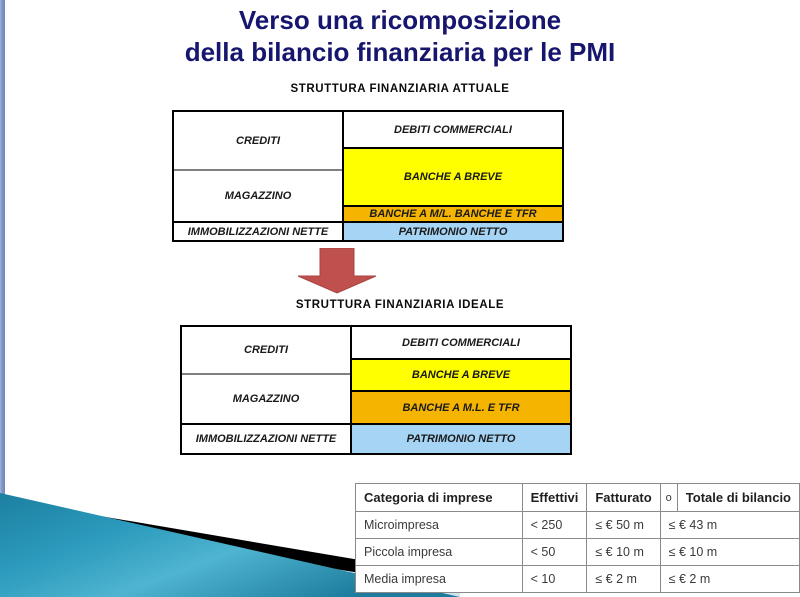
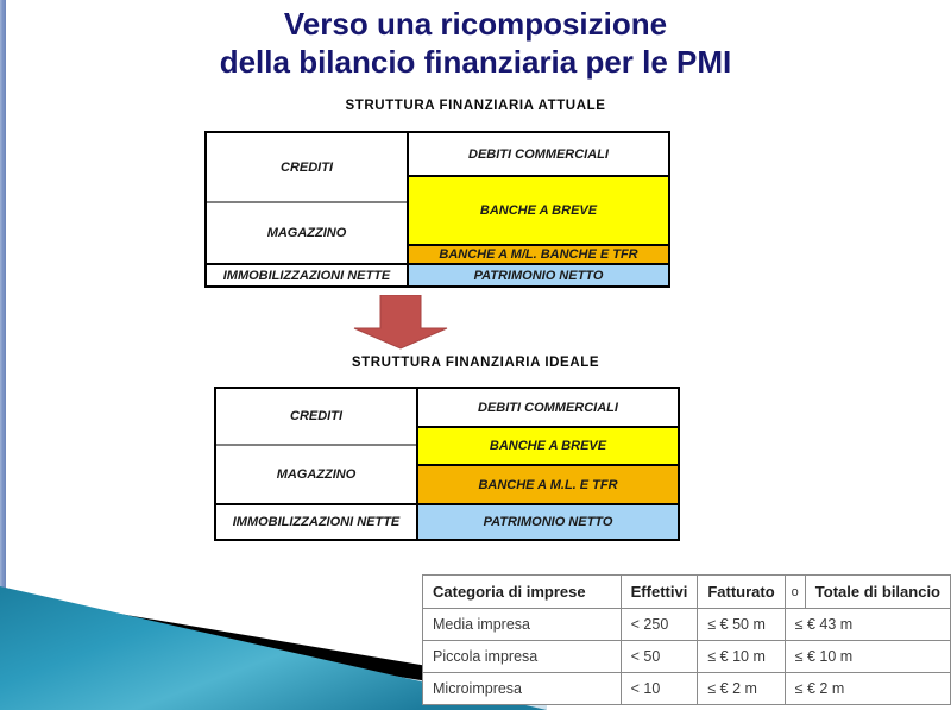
  Verso una ricomposizione
  della bilancio finanziaria per le PMI
  STRUTTURA FINANZIARIA ATTUALE
  CREDITI
  MAGAZZINO
  IMMOBILIZZAZIONI NETTE
  DEBITI COMMERCIALI
  BANCHE A BREVE
  BANCHE A M/L. BANCHE E TFR
  PATRIMONIO NETTO
  STRUTTURA FINANZIARIA IDEALE
  CREDITI
  MAGAZZINO
  IMMOBILIZZAZIONI NETTE
  DEBITI COMMERCIALI
  BANCHE A BREVE
  BANCHE A M.L. E TFR
  PATRIMONIO NETTO
  Categoria di imprese	Effettivi	Fatturato	o	Totale di bilancio
- Microimpresa	< 250	≤ € 50 m	≤ € 43 m
+ Media impresa	< 250	≤ € 50 m	≤ € 43 m
  Piccola impresa	< 50	≤ € 10 m	≤ € 10 m
- Media impresa	< 10	≤ € 2 m	≤ € 2 m
+ Microimpresa	< 10	≤ € 2 m	≤ € 2 m
